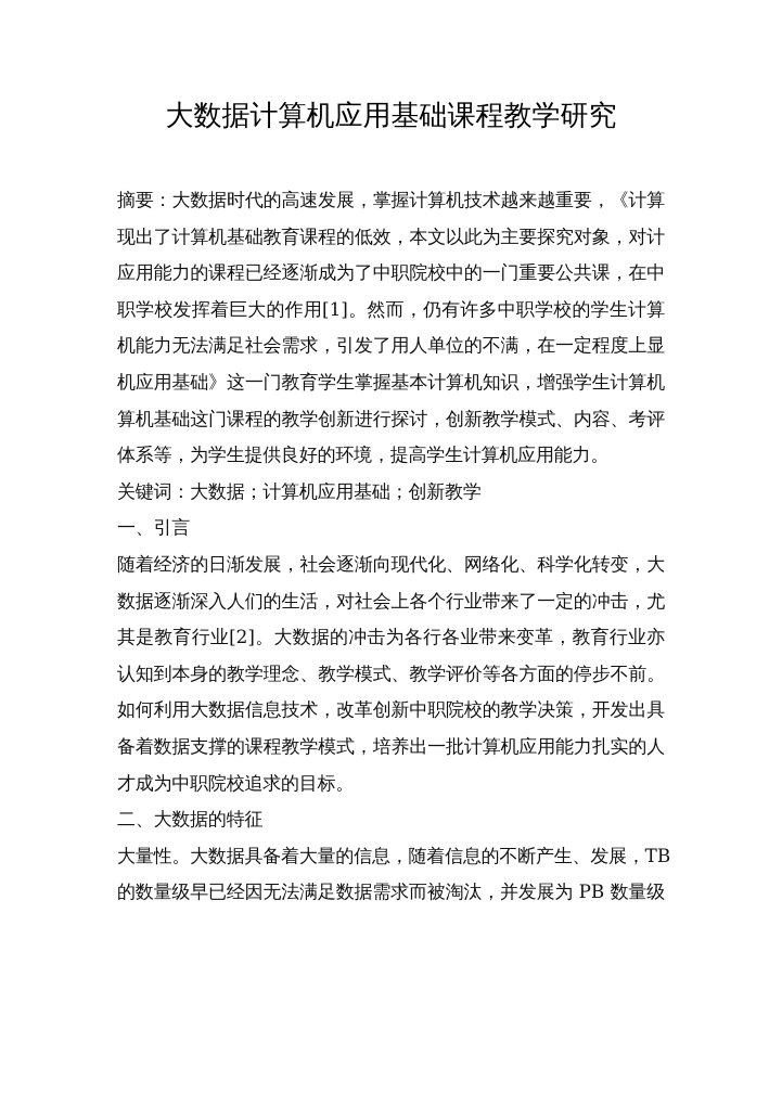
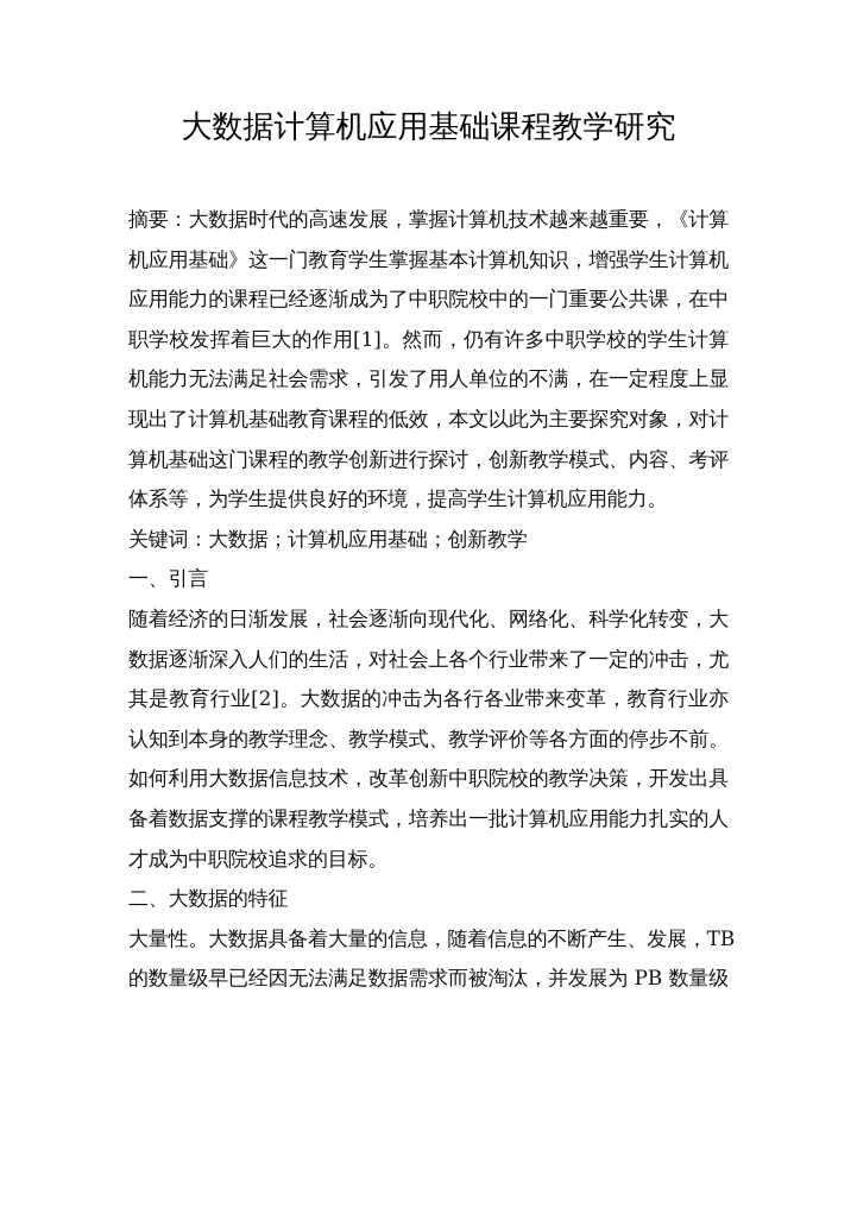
  大数据计算机应用基础课程教学研究
  摘要：大数据时代的高速发展，掌握计算机技术越来越重要，《计算
- 现出了计算机基础教育课程的低效，本文以此为主要探究对象，对计
+ 机应用基础》这一门教育学生掌握基本计算机知识，增强学生计算机
  应用能力的课程已经逐渐成为了中职院校中的一门重要公共课，在中
  职学校发挥着巨大的作用[1]。然而，仍有许多中职学校的学生计算
  机能力无法满足社会需求，引发了用人单位的不满，在一定程度上显
- 机应用基础》这一门教育学生掌握基本计算机知识，增强学生计算机
+ 现出了计算机基础教育课程的低效，本文以此为主要探究对象，对计
  算机基础这门课程的教学创新进行探讨，创新教学模式、内容、考评
  体系等，为学生提供良好的环境，提高学生计算机应用能力。
  关键词：大数据；计算机应用基础；创新教学
  一、引言
  随着经济的日渐发展，社会逐渐向现代化、网络化、科学化转变，大
  数据逐渐深入人们的生活，对社会上各个行业带来了一定的冲击，尤
  其是教育行业[2]。大数据的冲击为各行各业带来变革，教育行业亦
  认知到本身的教学理念、教学模式、教学评价等各方面的停步不前。
  如何利用大数据信息技术，改革创新中职院校的教学决策，开发出具
  备着数据支撑的课程教学模式，培养出一批计算机应用能力扎实的人
  才成为中职院校追求的目标。
  二、大数据的特征
  大量性。大数据具备着大量的信息，随着信息的不断产生、发展，TB
  的数量级早已经因无法满足数据需求而被淘汰，并发展为 PB 数量级
